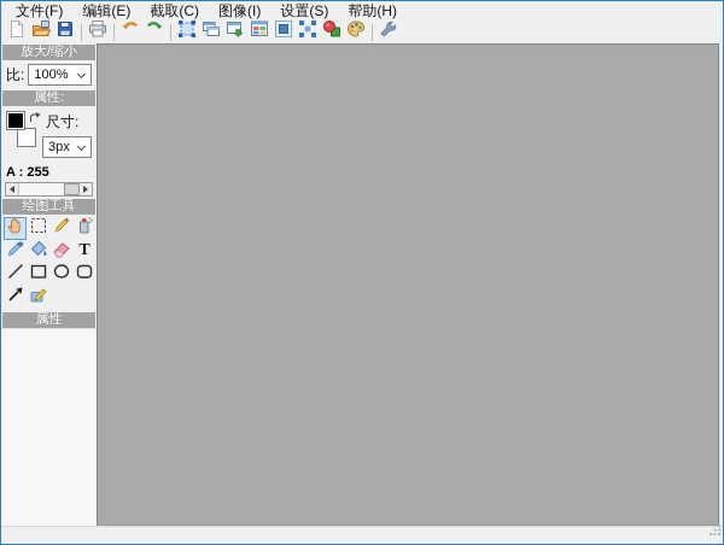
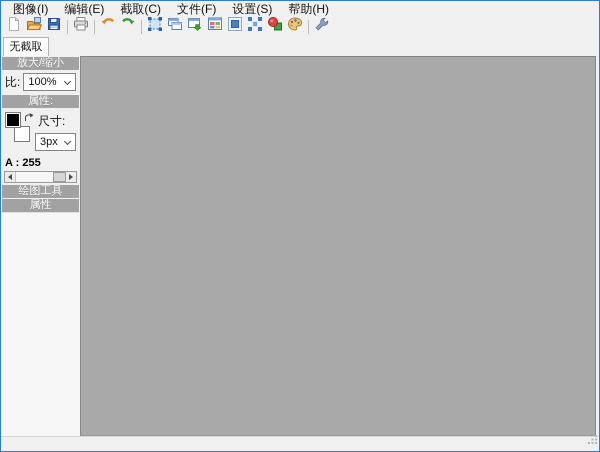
- 文件(F)
+ 图像(I)
  编辑(E)
  截取(C)
- 图像(I)
+ 文件(F)
  设置(S)
  帮助(H)
+ 无截取
  放大/缩小
  比:
  100%
  属性:
  尺寸:
  3px
  A : 255
  绘图工具
- T
  属性
